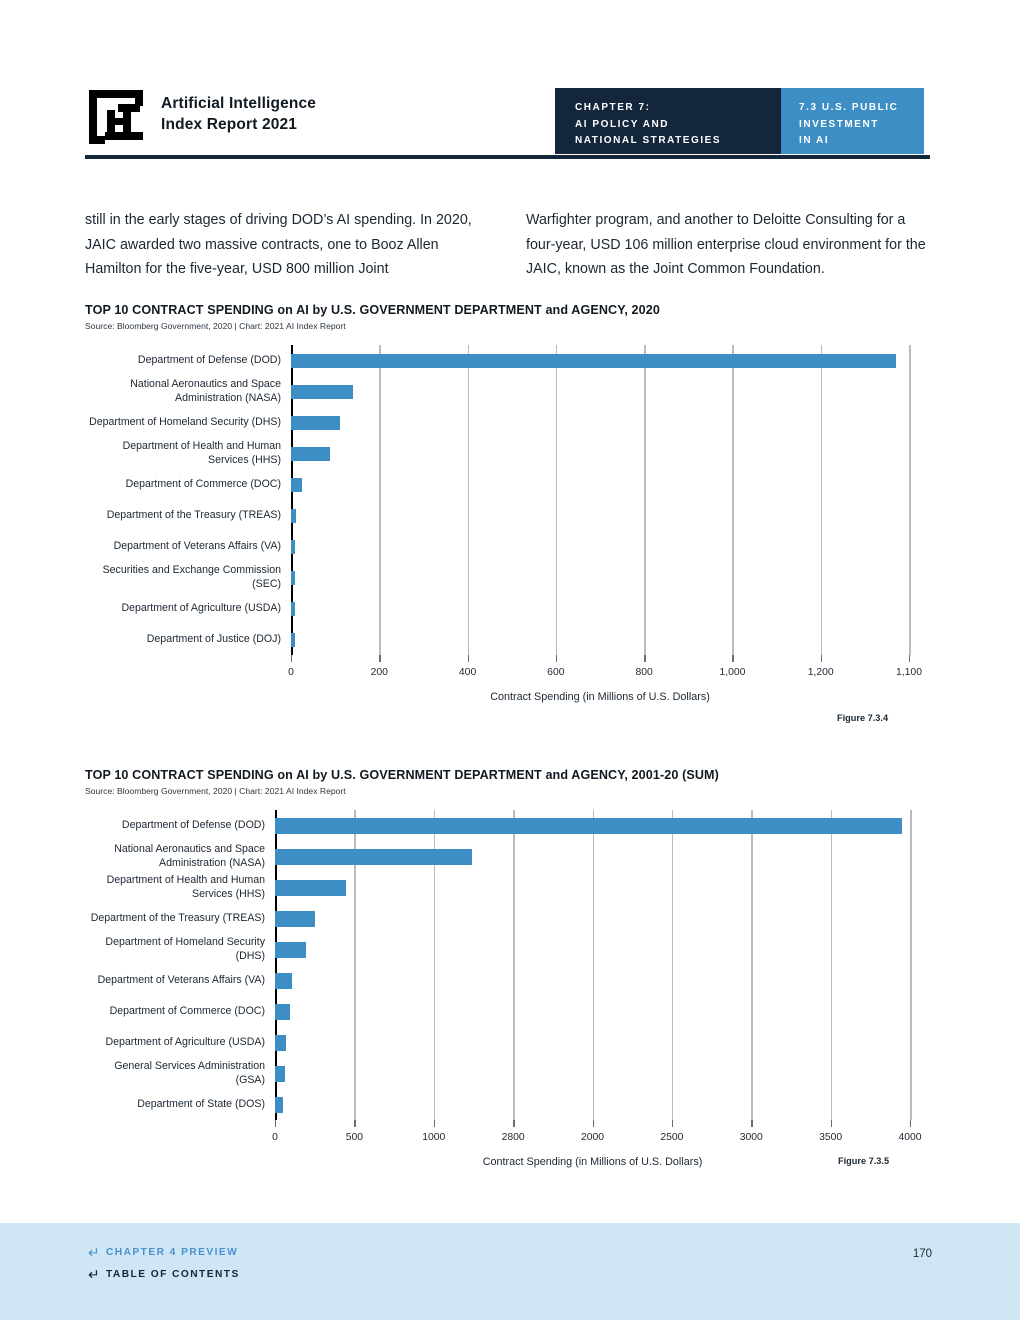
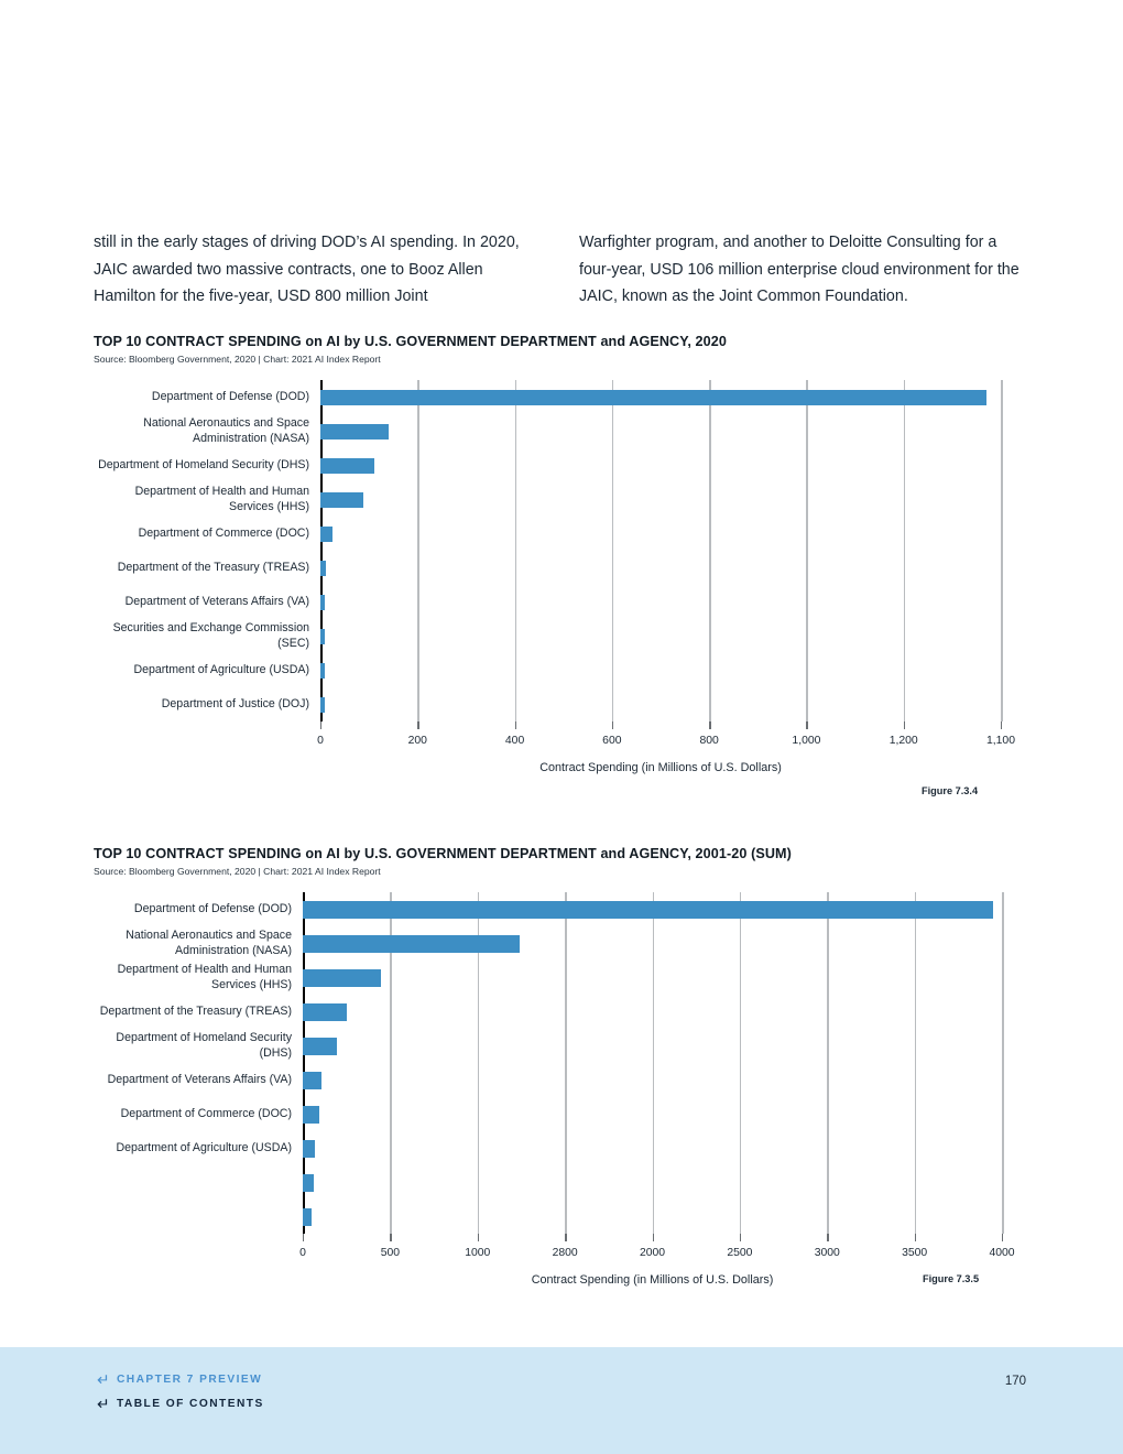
- Artificial Intelligence
- Index Report 2021
- CHAPTER 7:
- AI POLICY AND
- NATIONAL STRATEGIES
- 7.3 U.S. PUBLIC
- INVESTMENT
- IN AI
  still in the early stages of driving DOD’s AI spending. In 2020, JAIC awarded two massive contracts, one to Booz Allen Hamilton for the five-year, USD 800 million Joint
  Warfighter program, and another to Deloitte Consulting for a four-year, USD 106 million enterprise cloud environment for the JAIC, known as the Joint Common Foundation.
  TOP 10 CONTRACT SPENDING on AI by U.S. GOVERNMENT DEPARTMENT and AGENCY, 2020
  Source: Bloomberg Government, 2020 | Chart: 2021 AI Index Report
  Department of Defense (DOD)
  National Aeronautics and Space Administration (NASA)
  Department of Homeland Security (DHS)
  Department of Health and Human Services (HHS)
  Department of Commerce (DOC)
  Department of the Treasury (TREAS)
  Department of Veterans Affairs (VA)
  Securities and Exchange Commission (SEC)
  Department of Agriculture (USDA)
  Department of Justice (DOJ)
  0
  200
  400
  600
  800
  1,000
  1,200
  1,100
  Contract Spending (in Millions of U.S. Dollars)
  Figure 7.3.4
  TOP 10 CONTRACT SPENDING on AI by U.S. GOVERNMENT DEPARTMENT and AGENCY, 2001-20 (SUM)
  Source: Bloomberg Government, 2020 | Chart: 2021 AI Index Report
  Department of Defense (DOD)
  National Aeronautics and Space Administration (NASA)
  Department of Health and Human Services (HHS)
  Department of the Treasury (TREAS)
  Department of Homeland Security (DHS)
  Department of Veterans Affairs (VA)
  Department of Commerce (DOC)
  Department of Agriculture (USDA)
- General Services Administration (GSA)
- Department of State (DOS)
  0
  500
  1000
  2800
  2000
  2500
  3000
  3500
  4000
  Contract Spending (in Millions of U.S. Dollars)
  Figure 7.3.5
- CHAPTER 4 PREVIEW
+ CHAPTER 7 PREVIEW
  TABLE OF CONTENTS
  170
